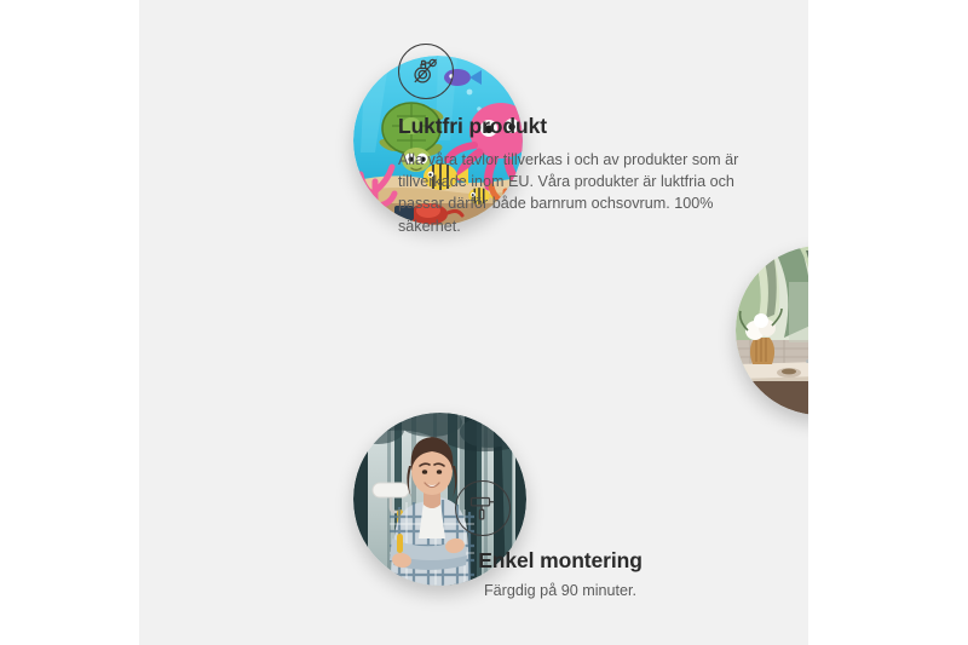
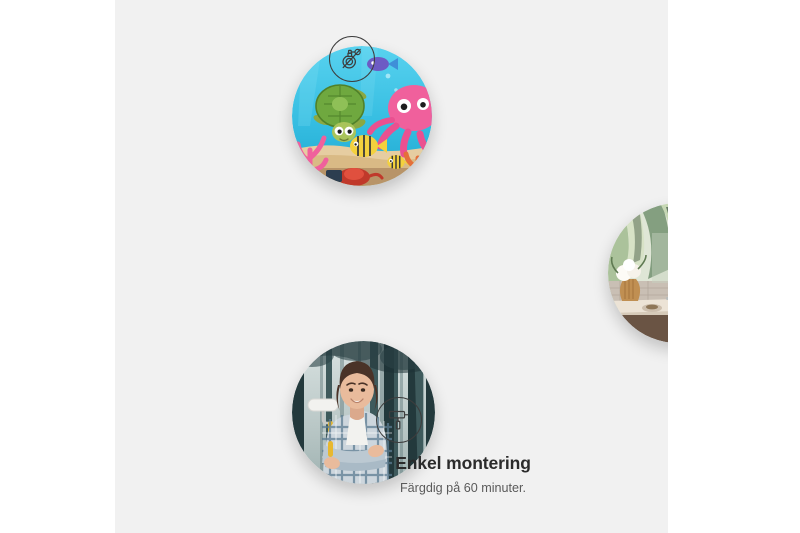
- Luktfri produkt
- Alla våra tavlor tillverkas i och av produkter som är tillverkade inom EU. Våra produkter är luktfria och passar därför både barnrum ochsovrum. 100% säkerhet.
  Enkel montering
- Färgdig på 90 minuter.
+ Färgdig på 60 minuter.
